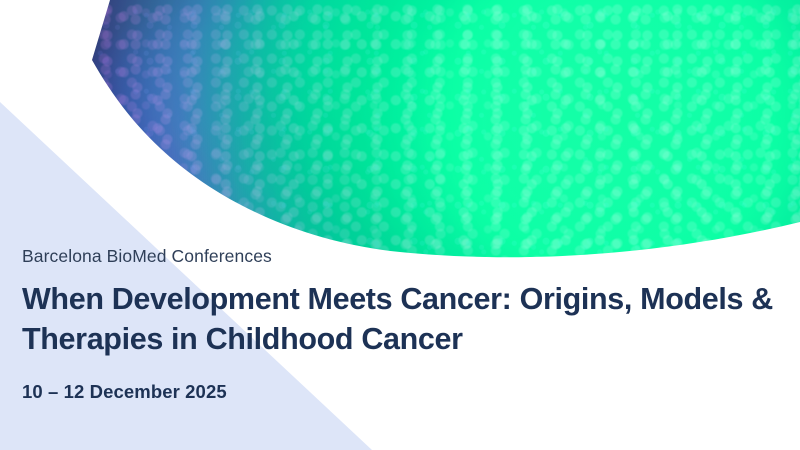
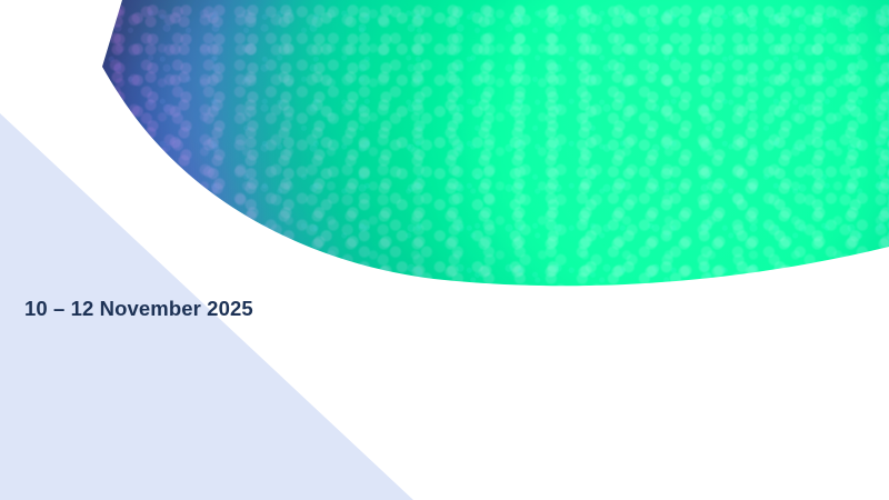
- Barcelona BioMed Conferences
- When Development Meets Cancer: Origins, Models & Therapies in Childhood Cancer
- 10 – 12 December 2025
+ 10 – 12 November 2025
